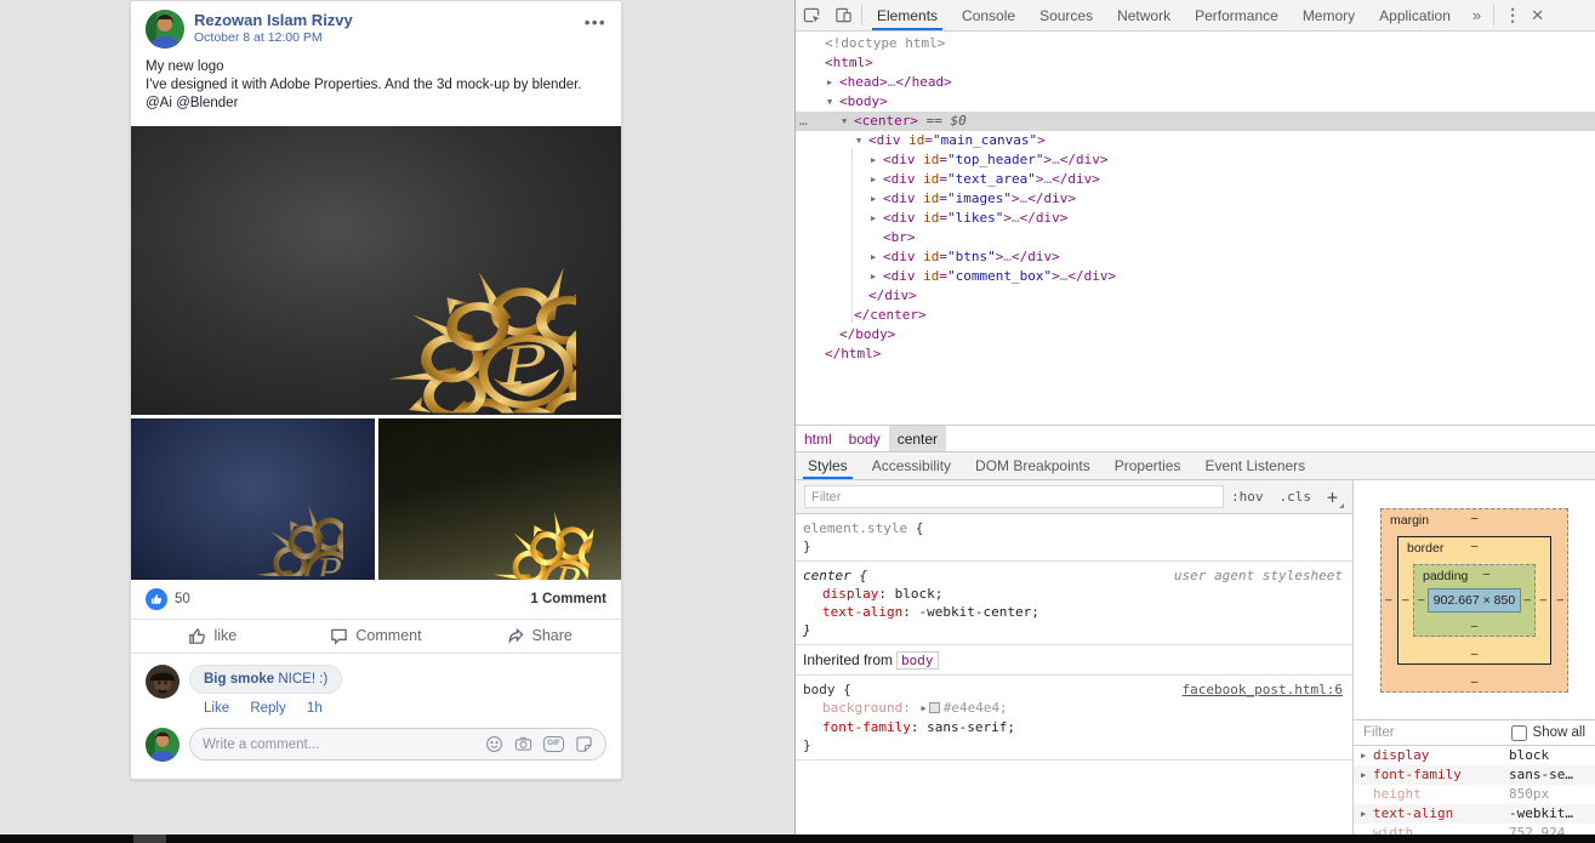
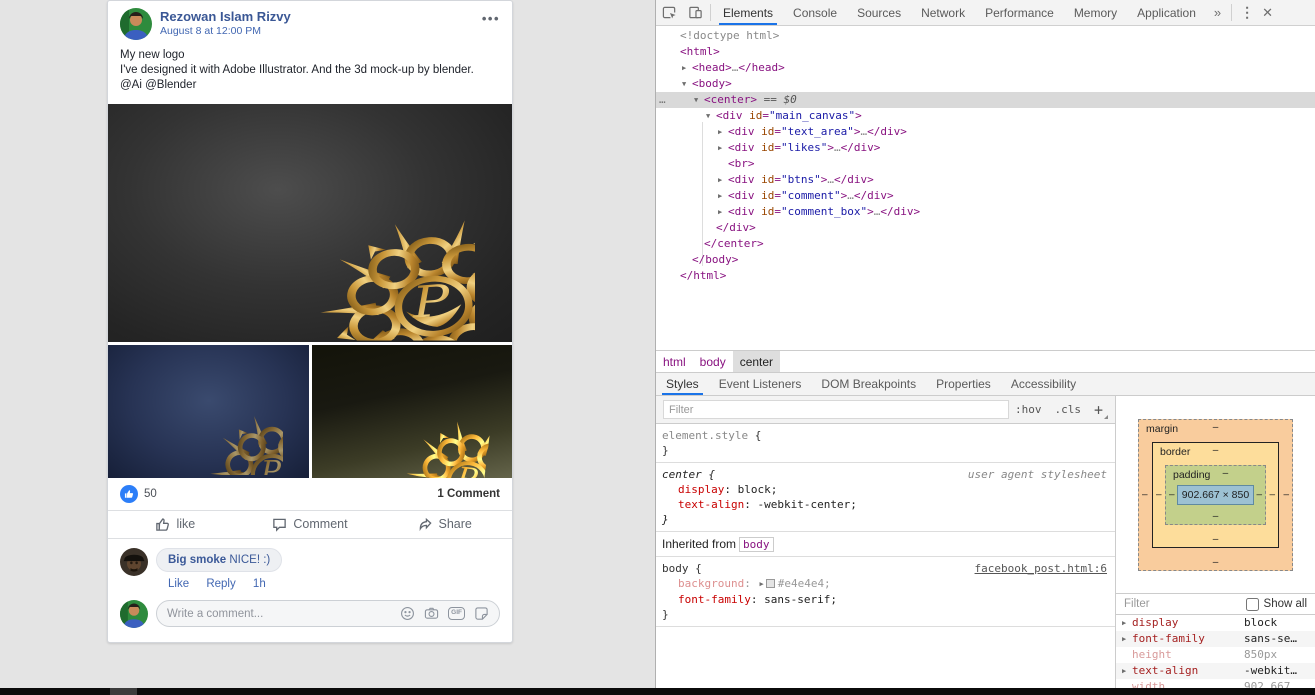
  Rezowan Islam Rizvy
- October 8 at 12:00 PM
+ August 8 at 12:00 PM
  •••
  My new logo
- I've designed it with Adobe Properties. And the 3d mock-up by blender.
+ I've designed it with Adobe Illustrator. And the 3d mock-up by blender.
  @Ai @Blender
  50
  1 Comment
  like
  Comment
  Share
  Big smoke NICE! :)
  Like Reply 1h
  Write a comment...
  Elements
  Console
  Sources
  Network
  Performance
  Memory
  Application
  »
  ⋮
  ✕
  <!doctype html>
  <html>
  ▶ <head>…</head>
  ▼ <body>
  …
  ▼ <center> == $0
  ▼ <div id="main_canvas">
- ▶ <div id="top_header">…</div>
  ▶ <div id="text_area">…</div>
- ▶ <div id="images">…</div>
  ▶ <div id="likes">…</div>
  <br>
  ▶ <div id="btns">…</div>
+ ▶ <div id="comment">…</div>
  ▶ <div id="comment_box">…</div>
  </div>
  </center>
  </body>
  </html>
  html
  body
  center
  Styles
- Accessibility
+ Event Listeners
  DOM Breakpoints
  Properties
- Event Listeners
+ Accessibility
  Filter
  :hov
  .cls
  +
  element.style {
  }
  center {
  user agent stylesheet
  display: block;
  text-align: -webkit-center;
  }
  Inherited from body
  body {
  facebook_post.html:6
  background: ▶ #e4e4e4;
  font-family: sans-serif;
  }
  margin
  –
  –
  –
  –
  border
  –
  –
  –
  –
  padding
  –
  –
  –
  –
  902.667 × 850
  Filter
  Show all
  ▶
  display
  block
  ▶
  font-family
  sans-se…
  height
  850px
  ▶
  text-align
  -webkit…
  width
- 752.924…
+ 902.667…
